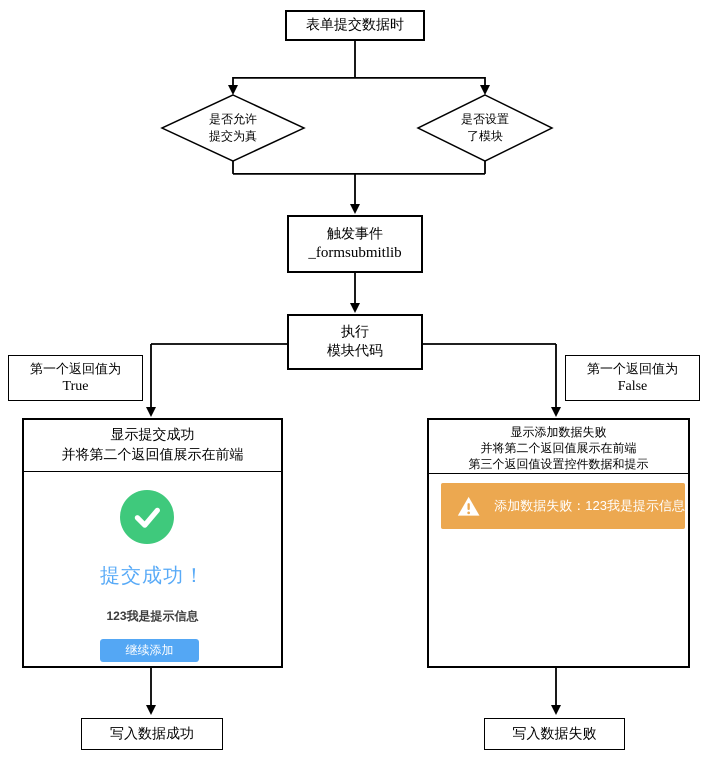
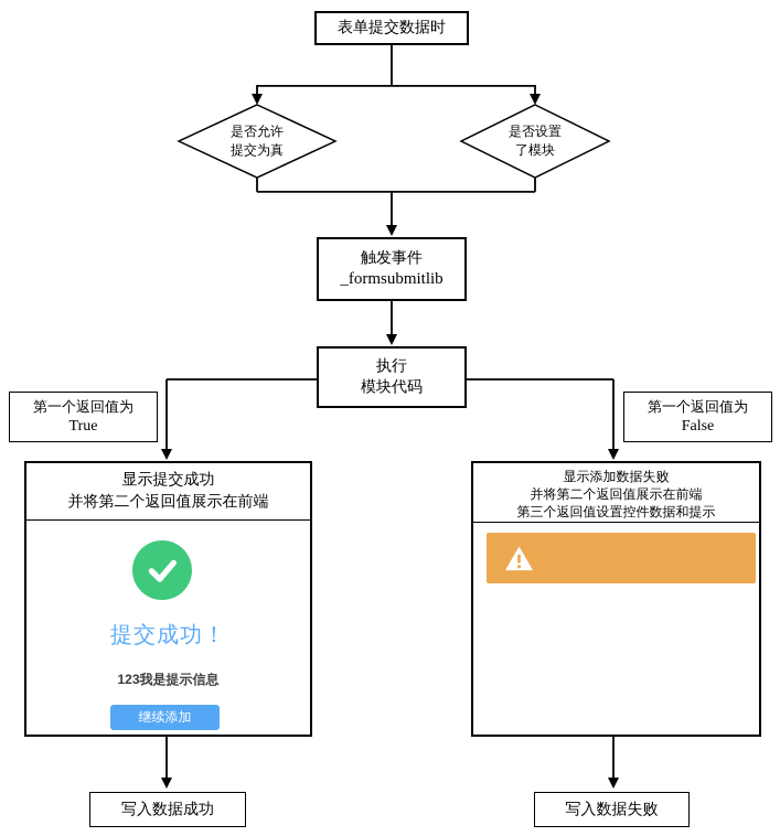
  表单提交数据时
  是否允许
  提交为真
  是否设置
  了模块
  触发事件
  _formsubmitlib
  执行
  模块代码
  第一个返回值为
  True
  第一个返回值为
  False
  显示提交成功
  并将第二个返回值展示在前端
  提交成功！
  123我是提示信息
  继续添加
  显示添加数据失败
  并将第二个返回值展示在前端
  第三个返回值设置控件数据和提示
- 添加数据失败：123我是提示信息
  写入数据成功
  写入数据失败
